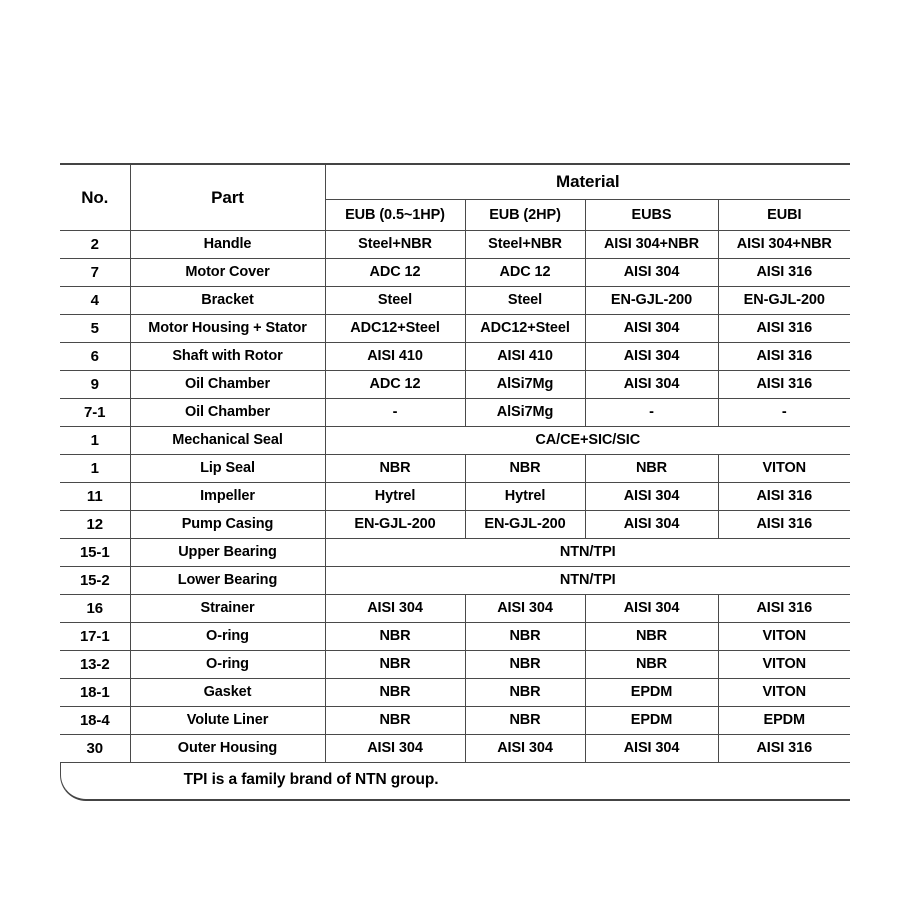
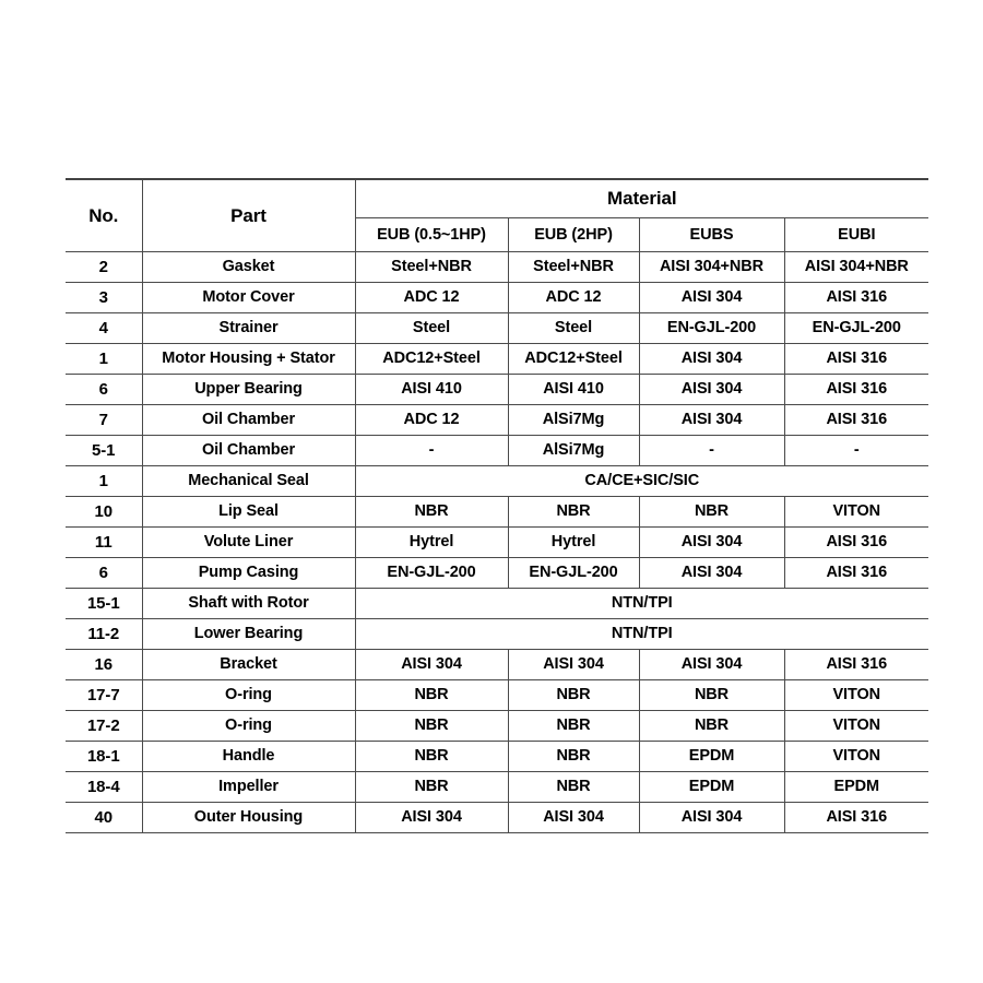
  No.	Part	Material
  EUB (0.5~1HP)	EUB (2HP)	EUBS	EUBI
- 2	Handle	Steel+NBR	Steel+NBR	AISI 304+NBR	AISI 304+NBR
+ 2	Gasket	Steel+NBR	Steel+NBR	AISI 304+NBR	AISI 304+NBR
- 7	Motor Cover	ADC 12	ADC 12	AISI 304	AISI 316
+ 3	Motor Cover	ADC 12	ADC 12	AISI 304	AISI 316
- 4	Bracket	Steel	Steel	EN-GJL-200	EN-GJL-200
+ 4	Strainer	Steel	Steel	EN-GJL-200	EN-GJL-200
- 5	Motor Housing + Stator	ADC12+Steel	ADC12+Steel	AISI 304	AISI 316
+ 1	Motor Housing + Stator	ADC12+Steel	ADC12+Steel	AISI 304	AISI 316
- 6	Shaft with Rotor	AISI 410	AISI 410	AISI 304	AISI 316
+ 6	Upper Bearing	AISI 410	AISI 410	AISI 304	AISI 316
- 9	Oil Chamber	ADC 12	AlSi7Mg	AISI 304	AISI 316
+ 7	Oil Chamber	ADC 12	AlSi7Mg	AISI 304	AISI 316
- 7-1	Oil Chamber	-	AlSi7Mg	-	-
+ 5-1	Oil Chamber	-	AlSi7Mg	-	-
  1	Mechanical Seal	CA/CE+SIC/SIC
- 1	Lip Seal	NBR	NBR	NBR	VITON
+ 10	Lip Seal	NBR	NBR	NBR	VITON
- 11	Impeller	Hytrel	Hytrel	AISI 304	AISI 316
+ 11	Volute Liner	Hytrel	Hytrel	AISI 304	AISI 316
- 12	Pump Casing	EN-GJL-200	EN-GJL-200	AISI 304	AISI 316
+ 6	Pump Casing	EN-GJL-200	EN-GJL-200	AISI 304	AISI 316
- 15-1	Upper Bearing	NTN/TPI
+ 15-1	Shaft with Rotor	NTN/TPI
- 15-2	Lower Bearing	NTN/TPI
+ 11-2	Lower Bearing	NTN/TPI
- 16	Strainer	AISI 304	AISI 304	AISI 304	AISI 316
+ 16	Bracket	AISI 304	AISI 304	AISI 304	AISI 316
- 17-1	O-ring	NBR	NBR	NBR	VITON
+ 17-7	O-ring	NBR	NBR	NBR	VITON
- 13-2	O-ring	NBR	NBR	NBR	VITON
+ 17-2	O-ring	NBR	NBR	NBR	VITON
- 18-1	Gasket	NBR	NBR	EPDM	VITON
+ 18-1	Handle	NBR	NBR	EPDM	VITON
- 18-4	Volute Liner	NBR	NBR	EPDM	EPDM
+ 18-4	Impeller	NBR	NBR	EPDM	EPDM
- 30	Outer Housing	AISI 304	AISI 304	AISI 304	AISI 316
+ 40	Outer Housing	AISI 304	AISI 304	AISI 304	AISI 316
- TPI is a family brand of NTN group.
